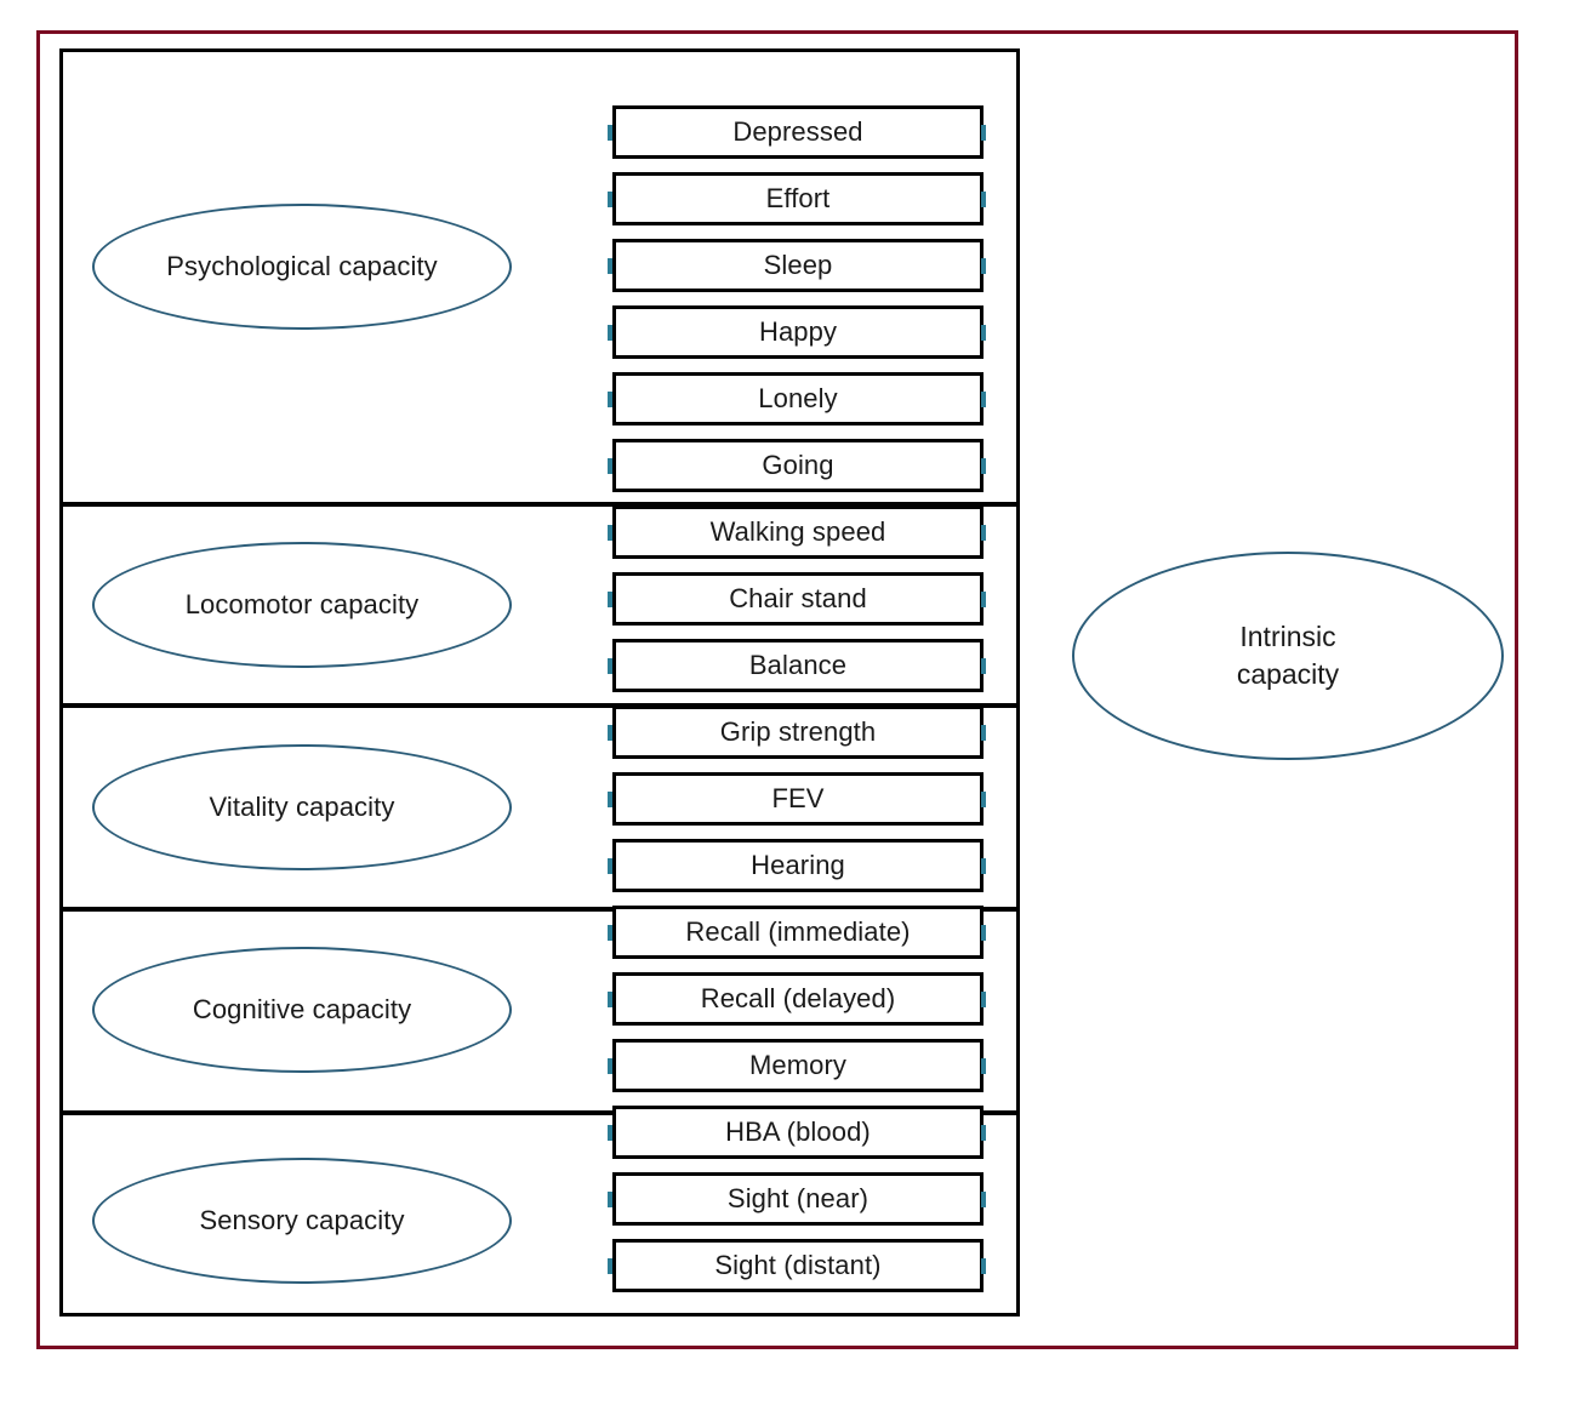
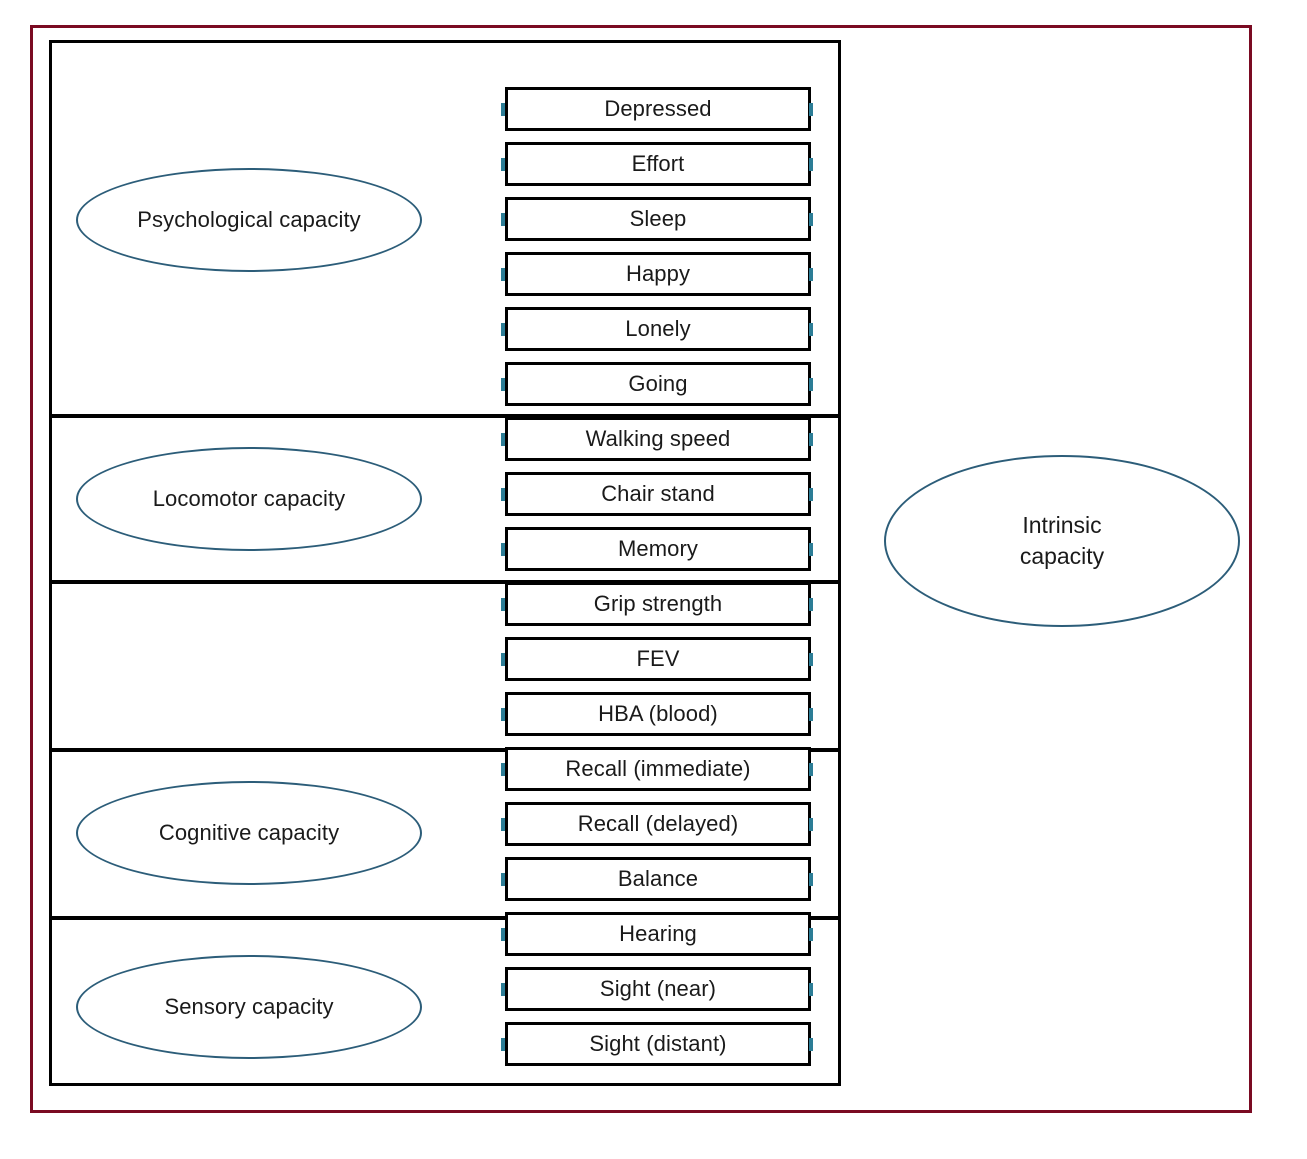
  Psychological capacity
  Locomotor capacity
- Vitality capacity
  Cognitive capacity
  Sensory capacity
  Depressed
  Effort
  Sleep
  Happy
  Lonely
  Going
  Walking speed
  Chair stand
- Balance
+ Memory
  Grip strength
  FEV
- Hearing
+ HBA (blood)
  Recall (immediate)
  Recall (delayed)
- Memory
+ Balance
- HBA (blood)
+ Hearing
  Sight (near)
  Sight (distant)
  Intrinsic
  capacity
